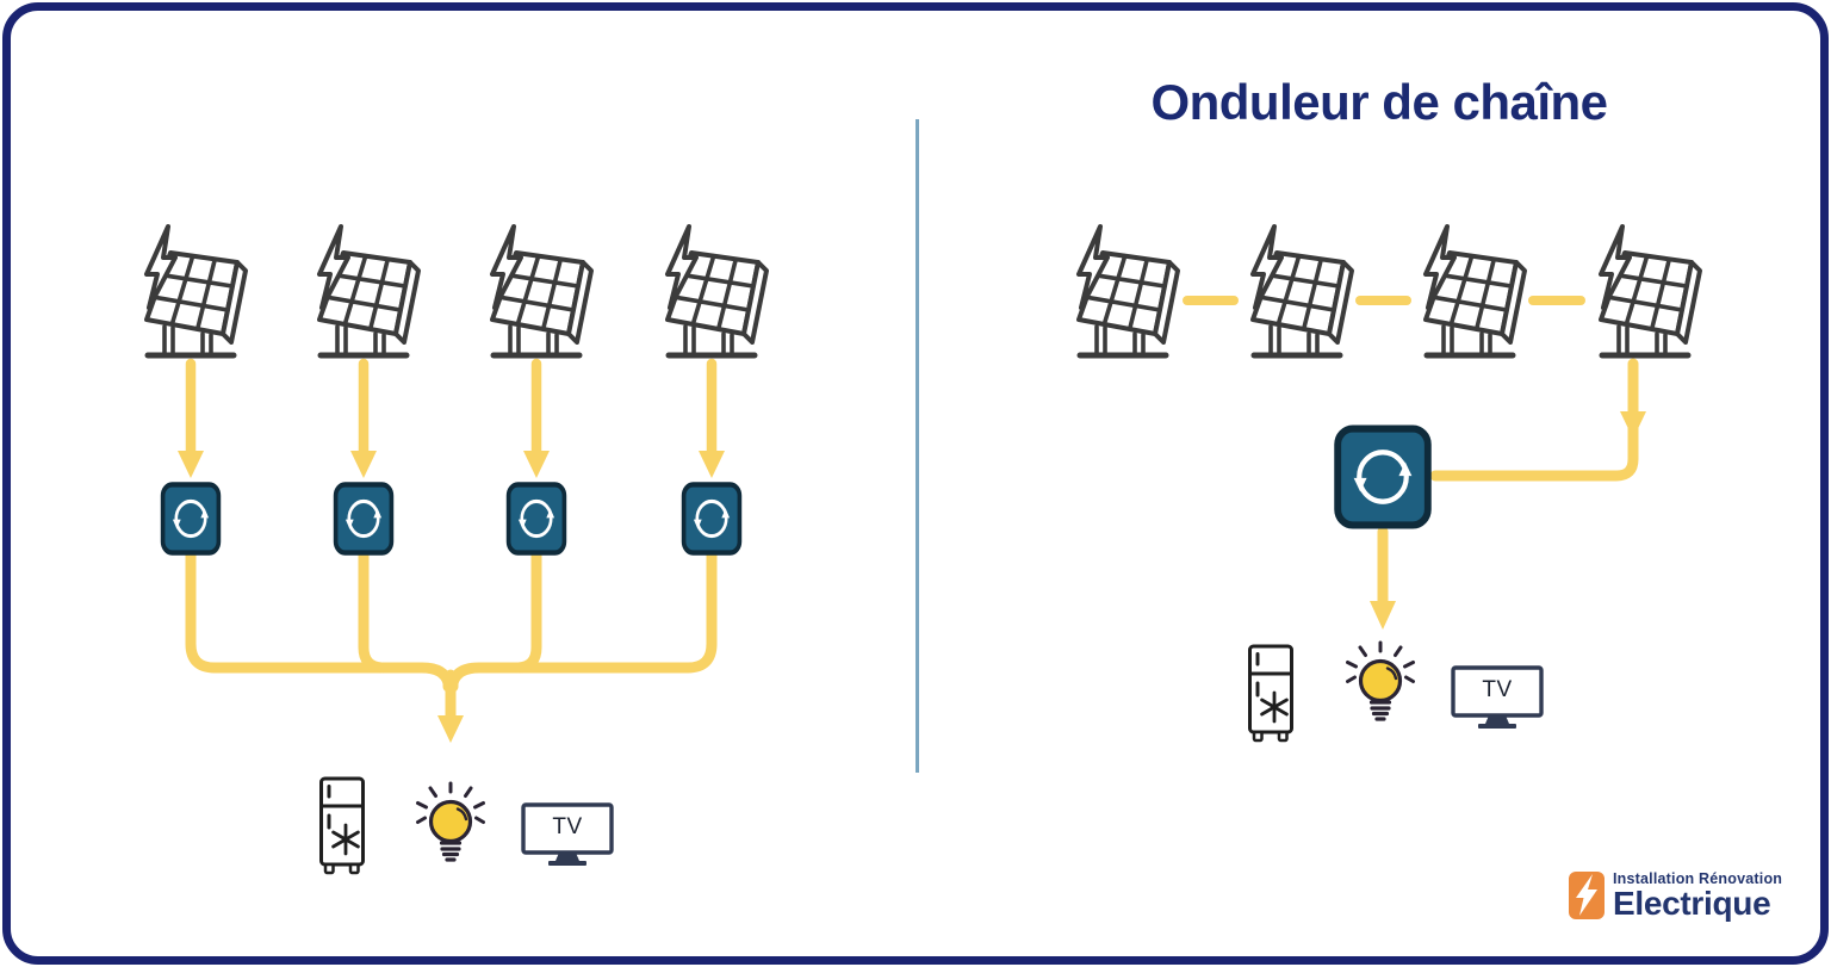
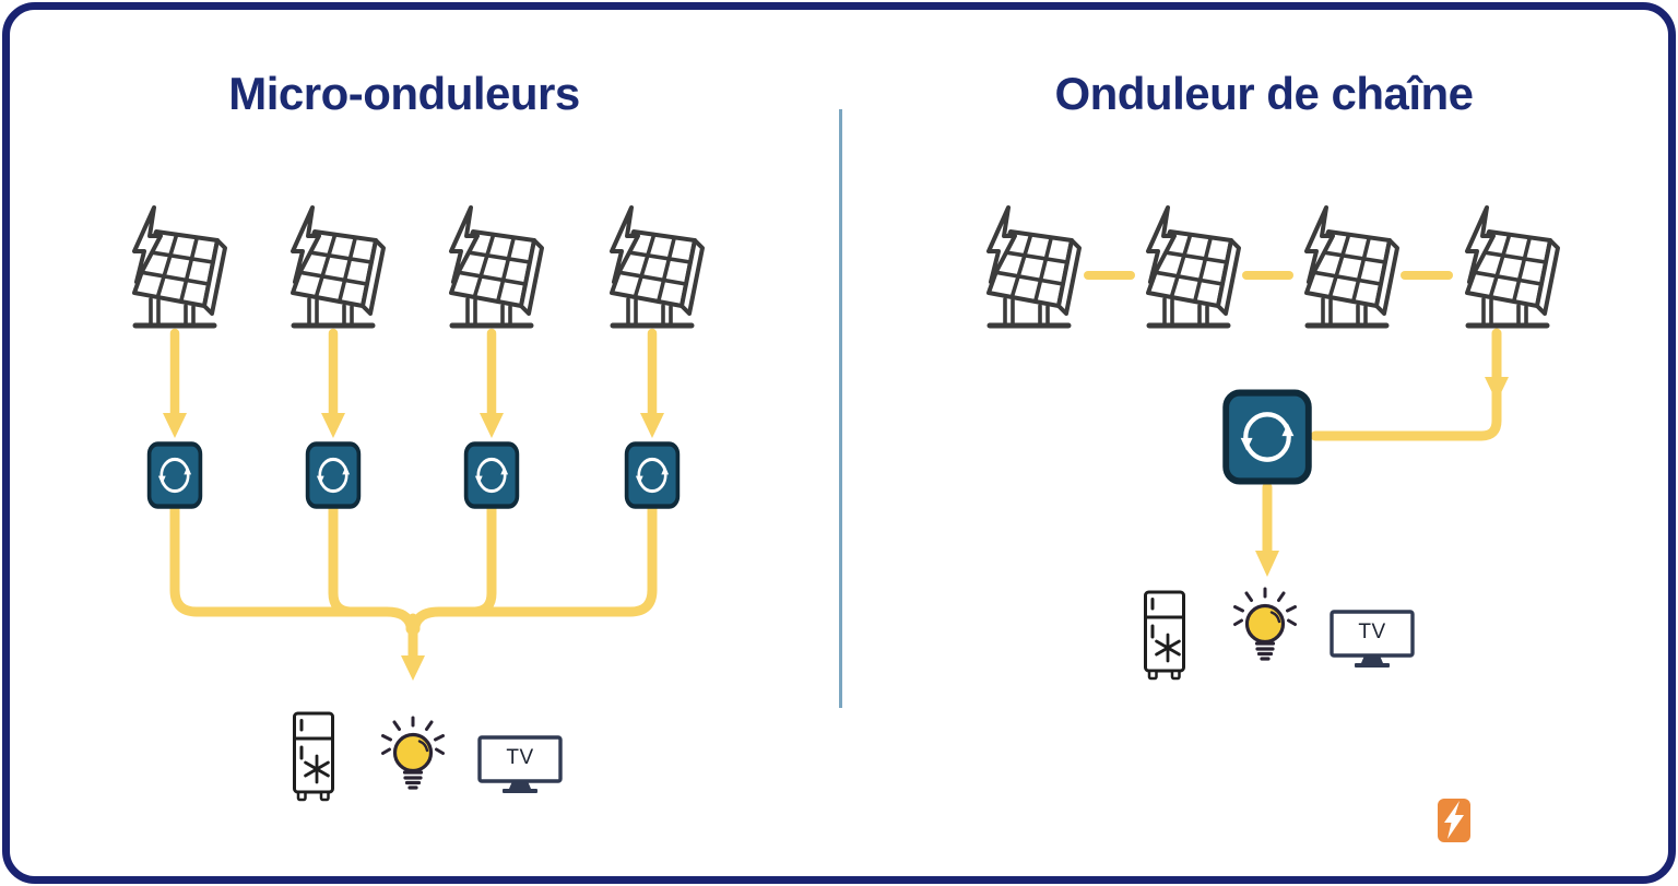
+ Micro-onduleurs
  Onduleur de chaîne
  TV
  TV
- Installation Rénovation
- Electrique
